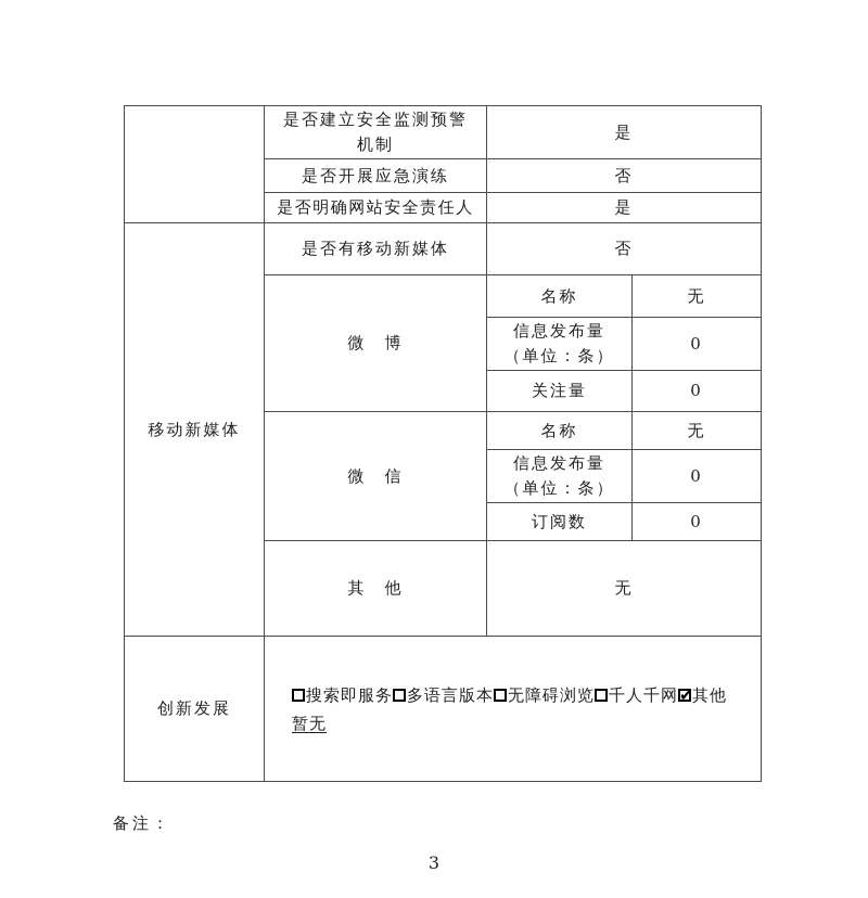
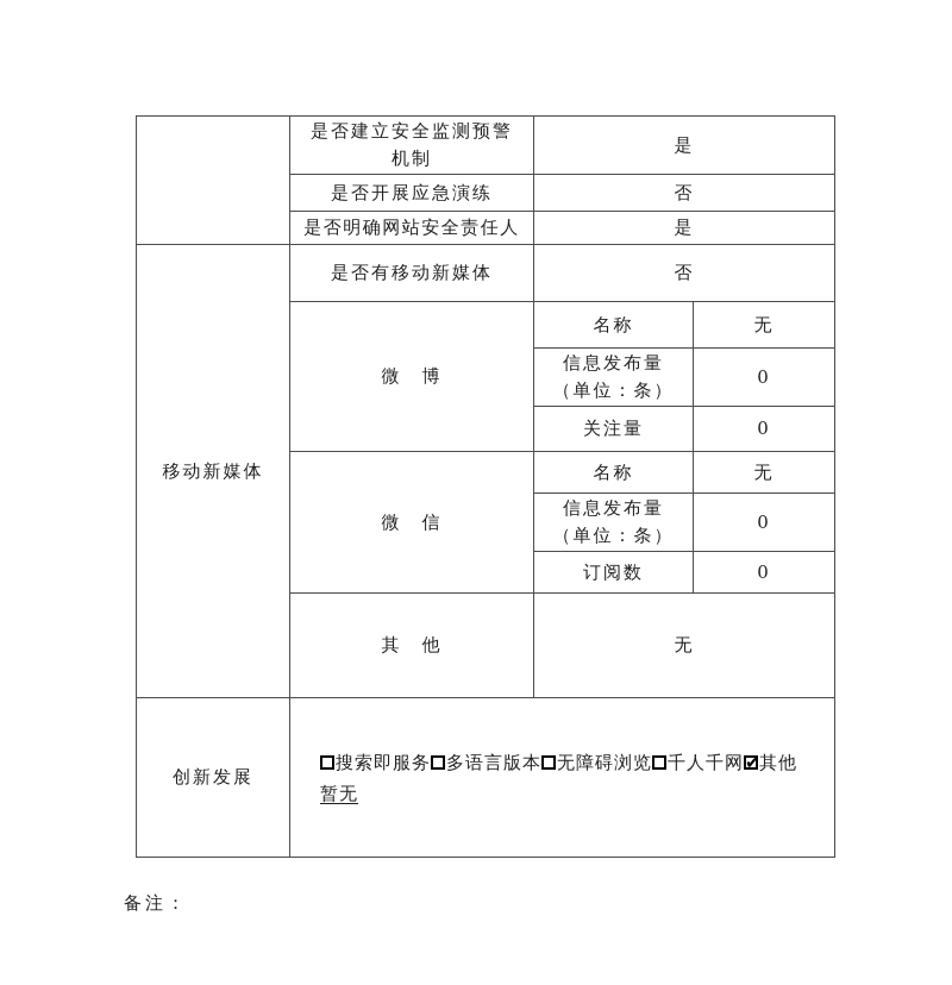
  	是否建立安全监测预警 机制	是
  是否开展应急演练	否
  是否明确网站安全责任人	是
  移动新媒体	是否有移动新媒体	否
  微 博	名称	无
  信息发布量 （单位：条）	0
  关注量	0
  微 信	名称	无
  信息发布量 （单位：条）	0
  订阅数	0
  其 他	无
  创新发展	搜索即服务 多语言版本 无障碍浏览 千人千网 其他 暂无
  备注：
- 3
